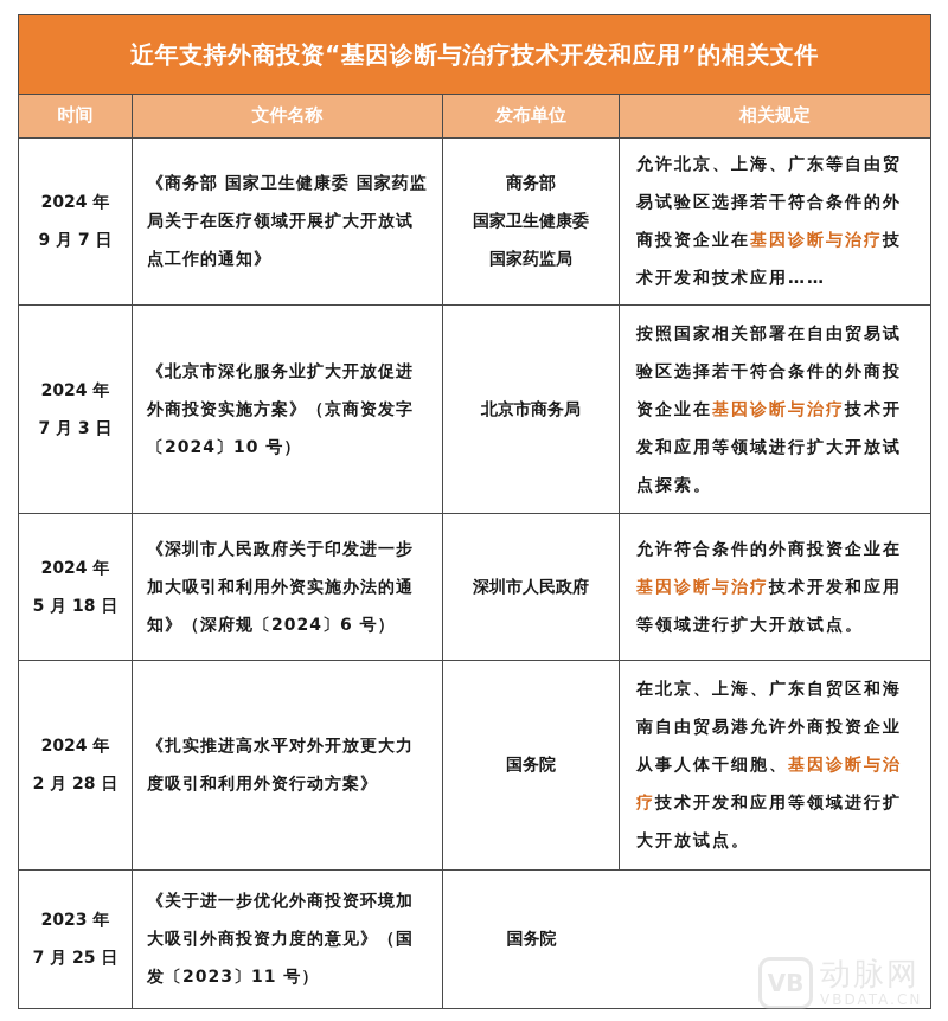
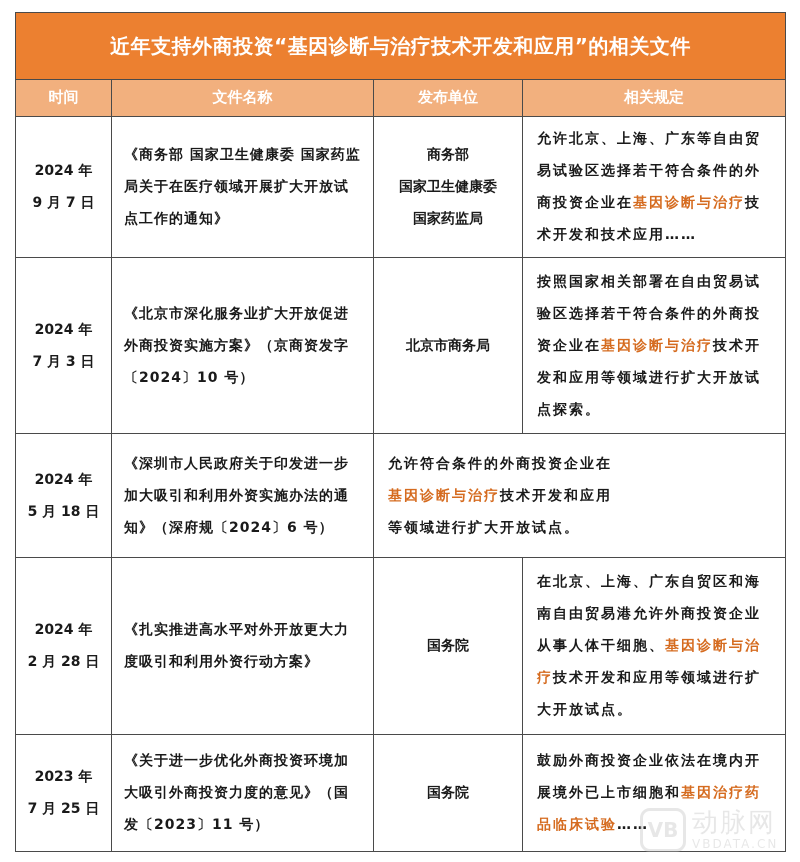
  近年支持外商投资“基因诊断与治疗技术开发和应用”的相关文件
  时间
  文件名称
  发布单位
  相关规定
  2024 年
  9 月 7 日
  《商务部 国家卫生健康委 国家药监局关于在医疗领域开展扩大开放试点工作的通知》
  商务部
  国家卫生健康委
  国家药监局
  允许北京、上海、广东等自由贸易试验区选择若干符合条件的外商投资企业在基因诊断与治疗技术开发和技术应用……
  2024 年
  7 月 3 日
  《北京市深化服务业扩大开放促进外商投资实施方案》（京商资发字〔2024〕10 号）
  北京市商务局
  按照国家相关部署在自由贸易试验区选择若干符合条件的外商投资企业在基因诊断与治疗技术开发和应用等领域进行扩大开放试点探索。
  2024 年
  5 月 18 日
  《深圳市人民政府关于印发进一步加大吸引和利用外资实施办法的通知》（深府规〔2024〕6 号）
- 深圳市人民政府
  允许符合条件的外商投资企业在基因诊断与治疗技术开发和应用等领域进行扩大开放试点。
  2024 年
  2 月 28 日
  《扎实推进高水平对外开放更大力度吸引和利用外资行动方案》
  国务院
  在北京、上海、广东自贸区和海南自由贸易港允许外商投资企业从事人体干细胞、基因诊断与治疗技术开发和应用等领域进行扩大开放试点。
  2023 年
  7 月 25 日
  《关于进一步优化外商投资环境加大吸引外商投资力度的意见》（国发〔2023〕11 号）
  国务院
+ 鼓励外商投资企业依法在境内开展境外已上市细胞和基因治疗药品临床试验……
  VB
  动脉网
  VBDATA.CN
